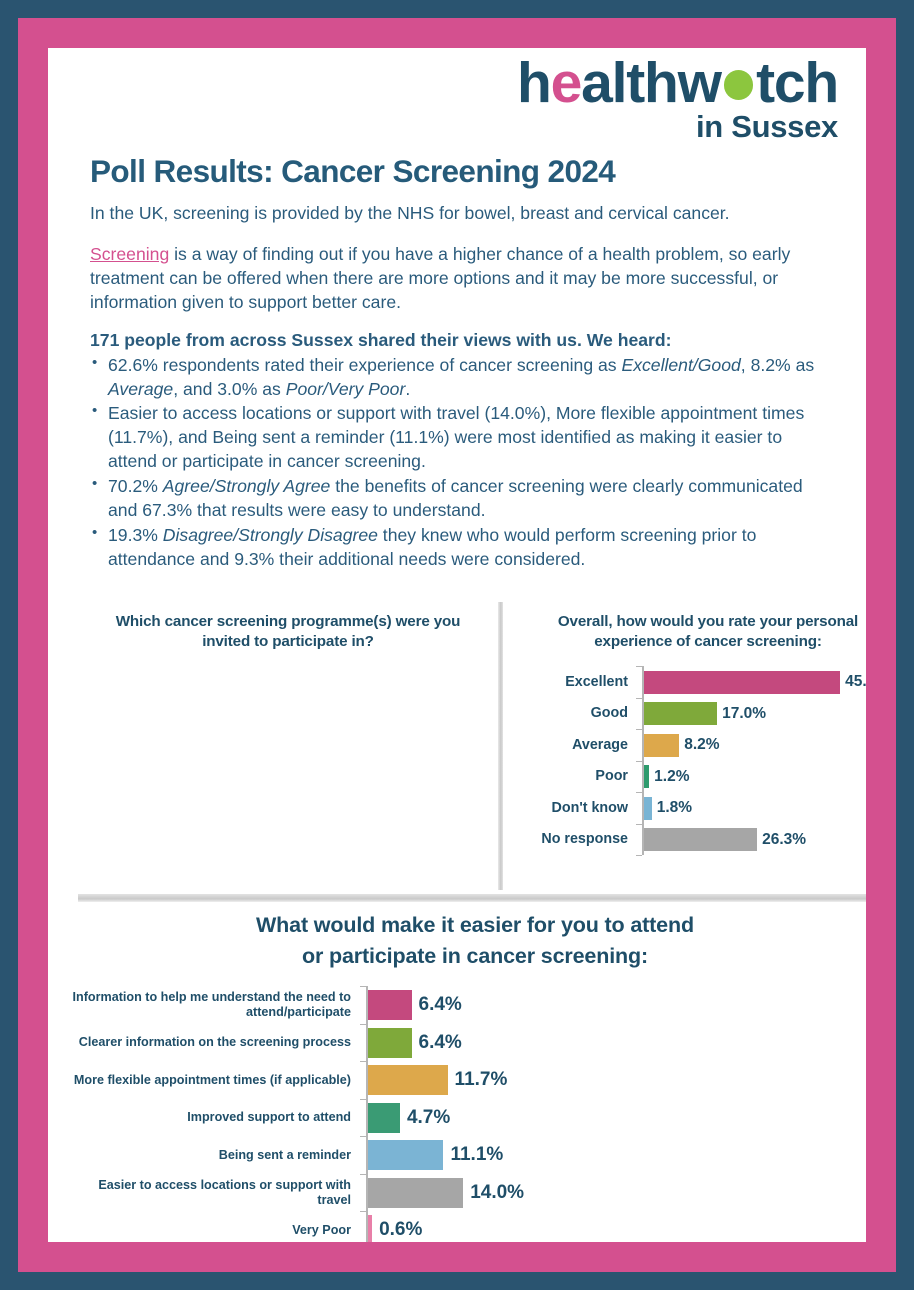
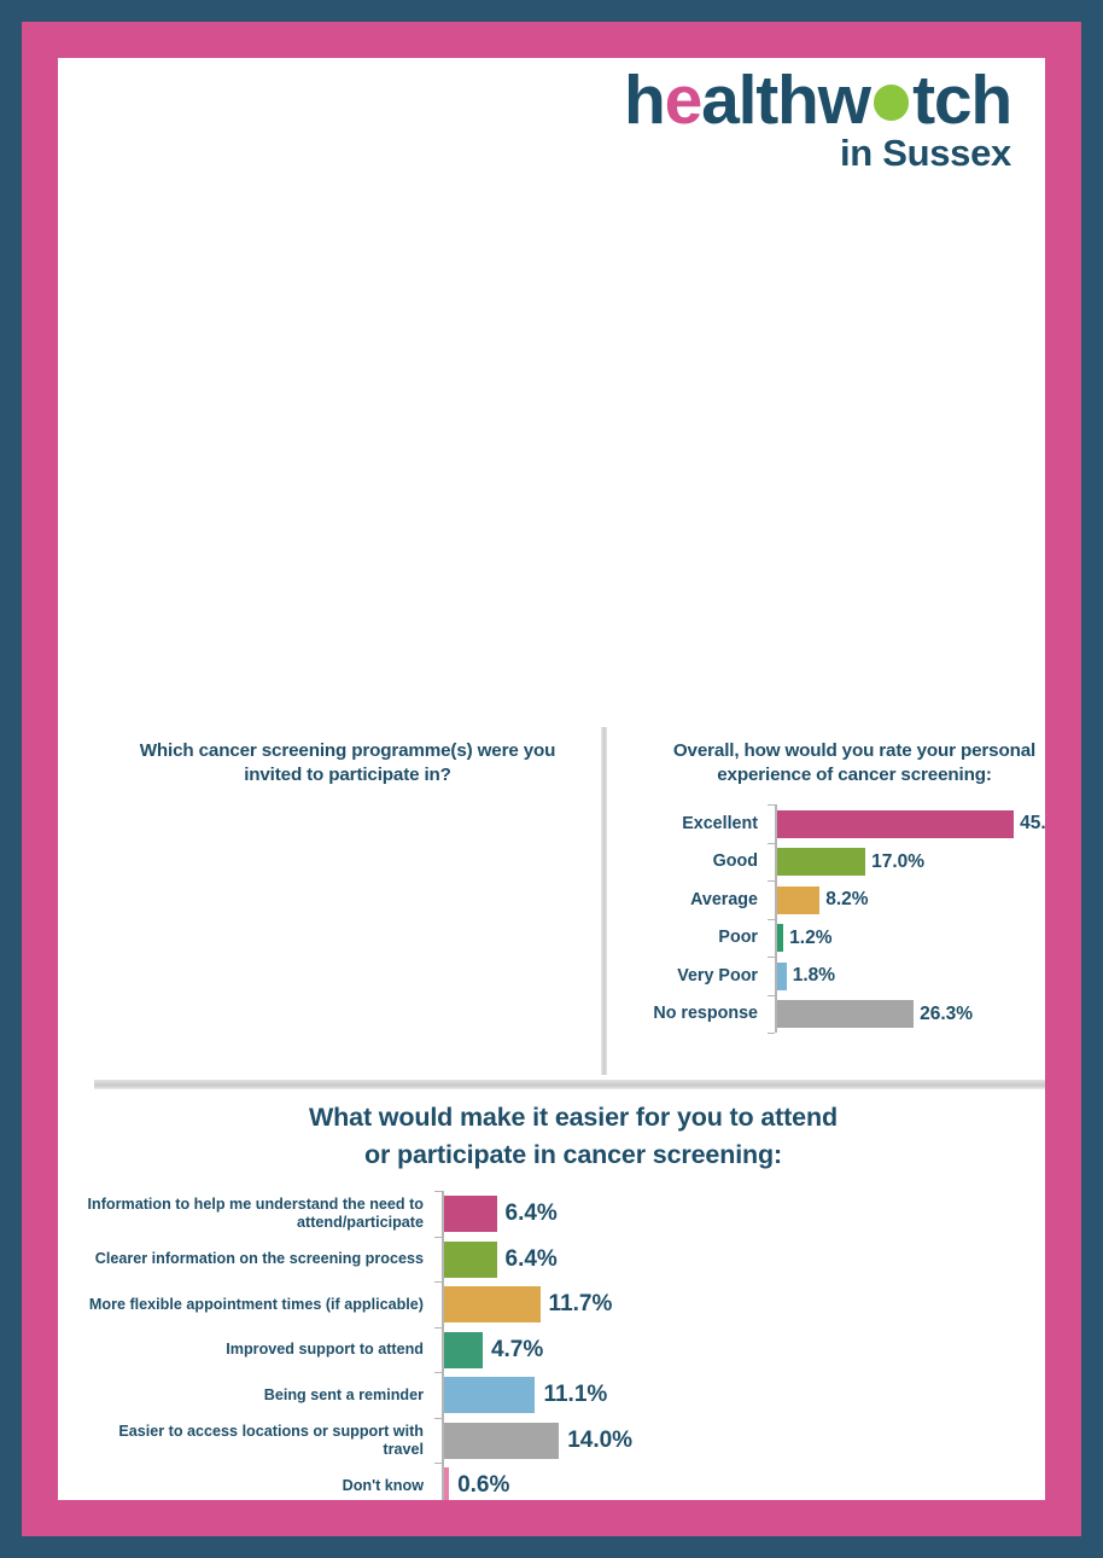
  healthwatch
  in Sussex
- Poll Results: Cancer Screening 2024
- In the UK, screening is provided by the NHS for bowel, breast and cervical cancer.
- Screening is a way of finding out if you have a higher chance of a health problem, so early treatment can be offered when there are more options and it may be more successful, or information given to support better care.
- 171 people from across Sussex shared their views with us. We heard:
- 62.6% respondents rated their experience of cancer screening as Excellent/Good, 8.2% as Average, and 3.0% as Poor/Very Poor.
- Easier to access locations or support with travel (14.0%), More flexible appointment times (11.7%), and Being sent a reminder (11.1%) were most identified as making it easier to attend or participate in cancer screening.
- 70.2% Agree/Strongly Agree the benefits of cancer screening were clearly communicated and 67.3% that results were easy to understand.
- 19.3% Disagree/Strongly Disagree they knew who would perform screening prior to attendance and 9.3% their additional needs were considered.
  Which cancer screening programme(s) were you invited to participate in?
  Overall, how would you rate your personal experience of cancer screening:
  Excellent
  Good
  17.0%
  Average
  8.2%
  Poor
  1.2%
- Don't know
+ Very Poor
  1.8%
  No response
  26.3%
  What would make it easier for you to attend
  or participate in cancer screening:
  Information to help me understand the need to attend/participate
  6.4%
  Clearer information on the screening process
  6.4%
  More flexible appointment times (if applicable)
  11.7%
  Improved support to attend
  4.7%
  Being sent a reminder
  11.1%
  Easier to access locations or support with travel
  14.0%
- Very Poor
+ Don't know
  0.6%
